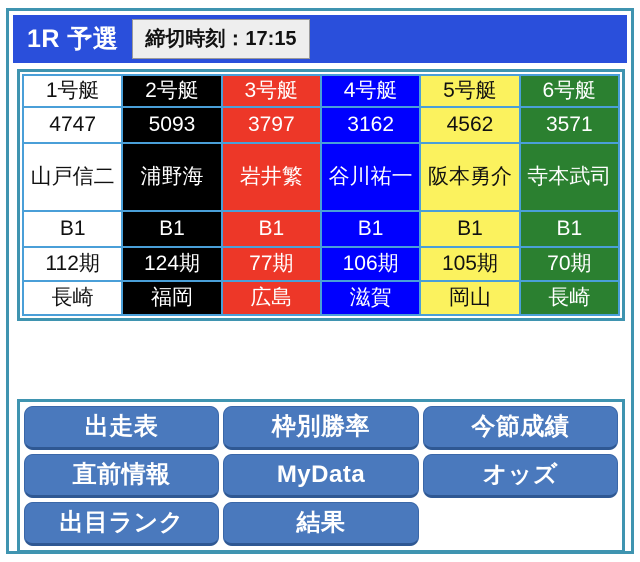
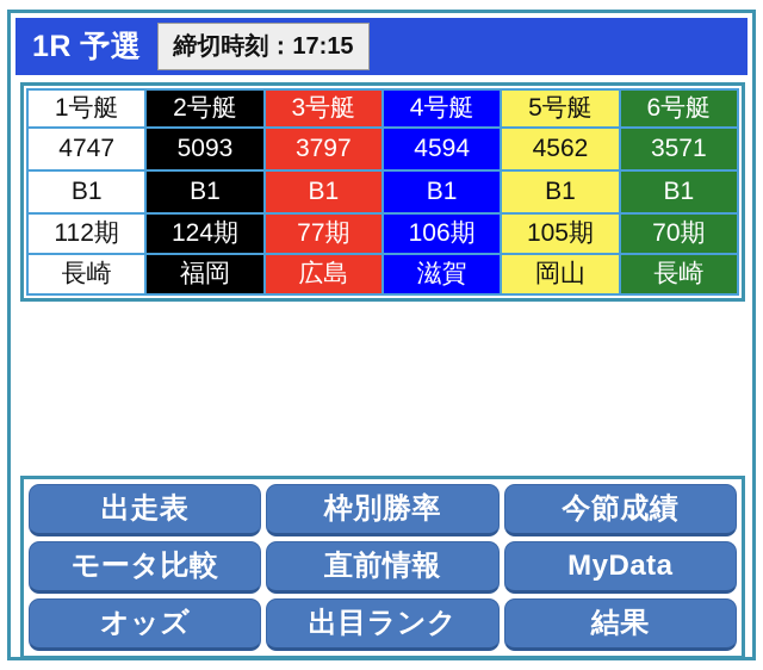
  1R 予選
  締切時刻：17:15
  1号艇	2号艇	3号艇	4号艇	5号艇	6号艇
- 4747	5093	3797	3162	4562	3571
+ 4747	5093	3797	4594	4562	3571
- 山戸信二	浦野海	岩井繁	谷川祐一	阪本勇介	寺本武司
  B1	B1	B1	B1	B1	B1
  112期	124期	77期	106期	105期	70期
  長崎	福岡	広島	滋賀	岡山	長崎
  出走表
  枠別勝率
  今節成績
+ モータ比較
  直前情報
  MyData
  オッズ
  出目ランク
  結果
